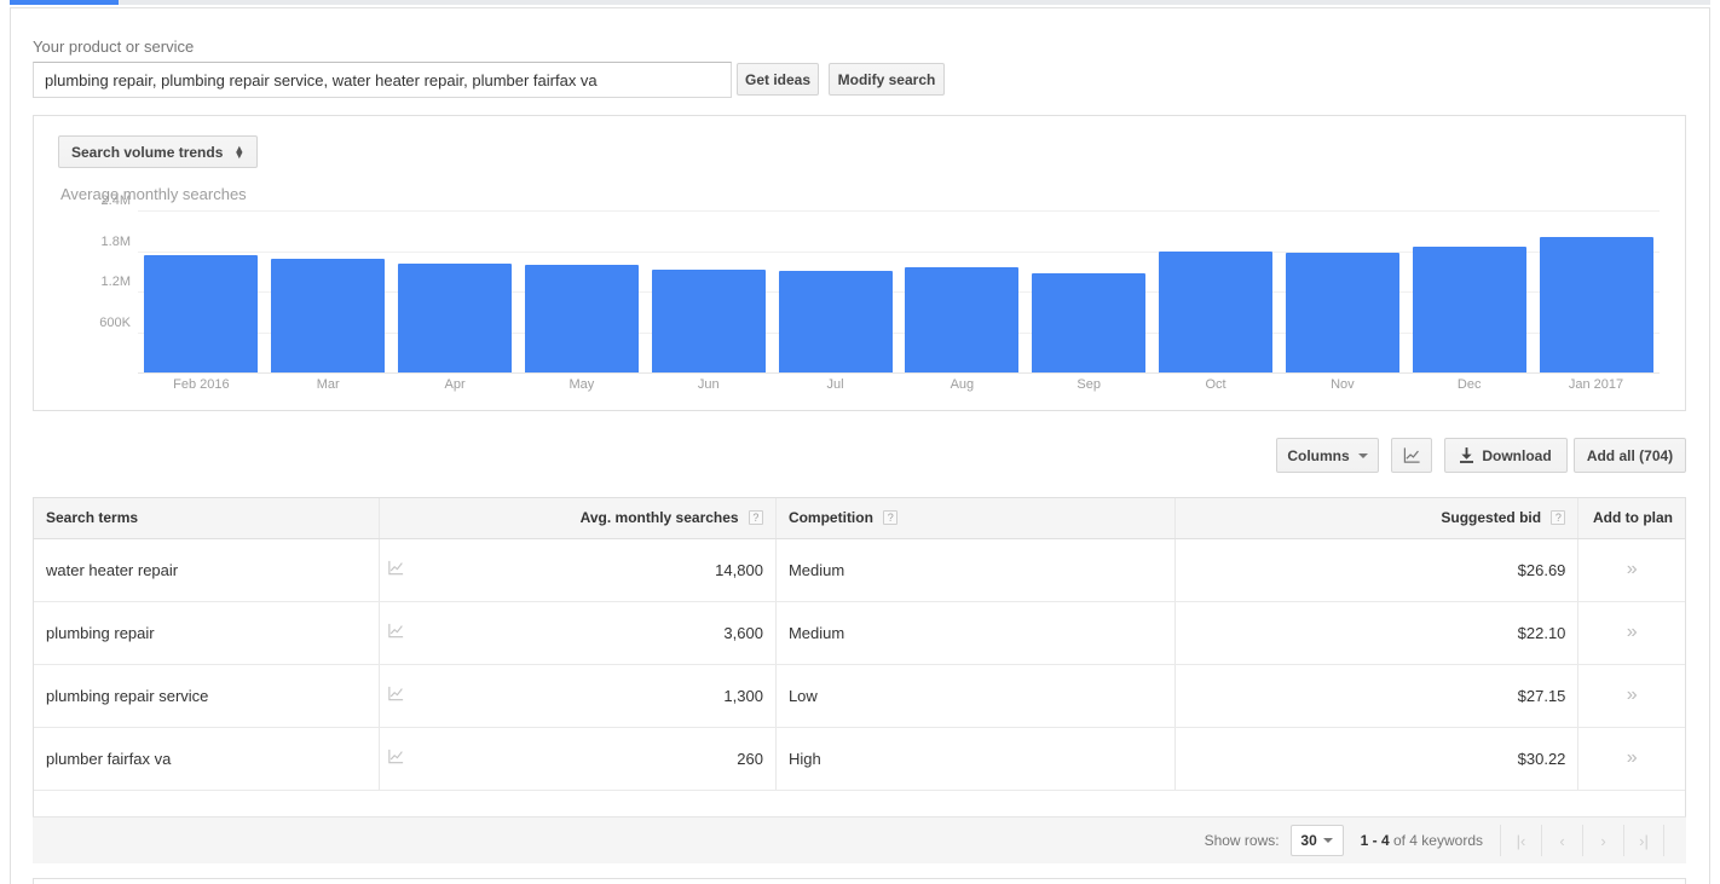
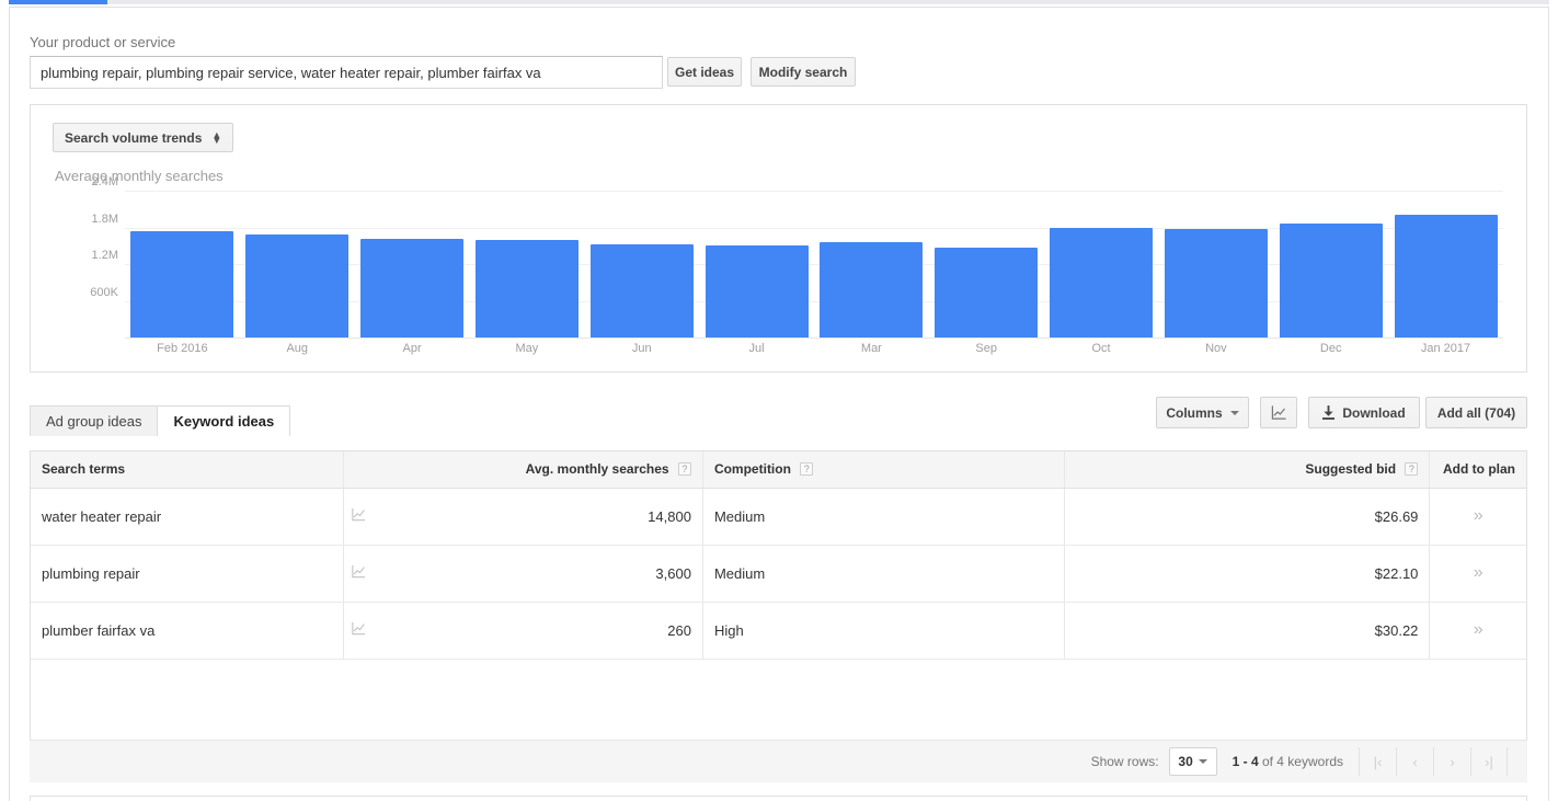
  Your product or service
  plumbing repair, plumbing repair service, water heater repair, plumber fairfax va
  Get ideas
  Modify search
  Search volume trends
  ▲
  ▼
  Average monthly searches
  2.4M
  1.8M
  1.2M
  600K
  Feb 2016
- Mar
+ Aug
  Apr
  May
  Jun
  Jul
- Aug
+ Mar
  Sep
  Oct
  Nov
  Dec
  Jan 2017
+ Ad group ideas
+ Keyword ideas
  Columns
  Download
  Add all (704)
  Search terms		Avg. monthly searches ?	Competition ?	Suggested bid ?	Add to plan
  water heater repair		14,800	Medium	$26.69	»
  plumbing repair		3,600	Medium	$22.10	»
- plumbing repair service		1,300	Low	$27.15	»
  plumber fairfax va		260	High	$30.22	»
  Show rows:
  30
  1 - 4 of 4 keywords
  |‹
  ‹
  ›
  ›|
